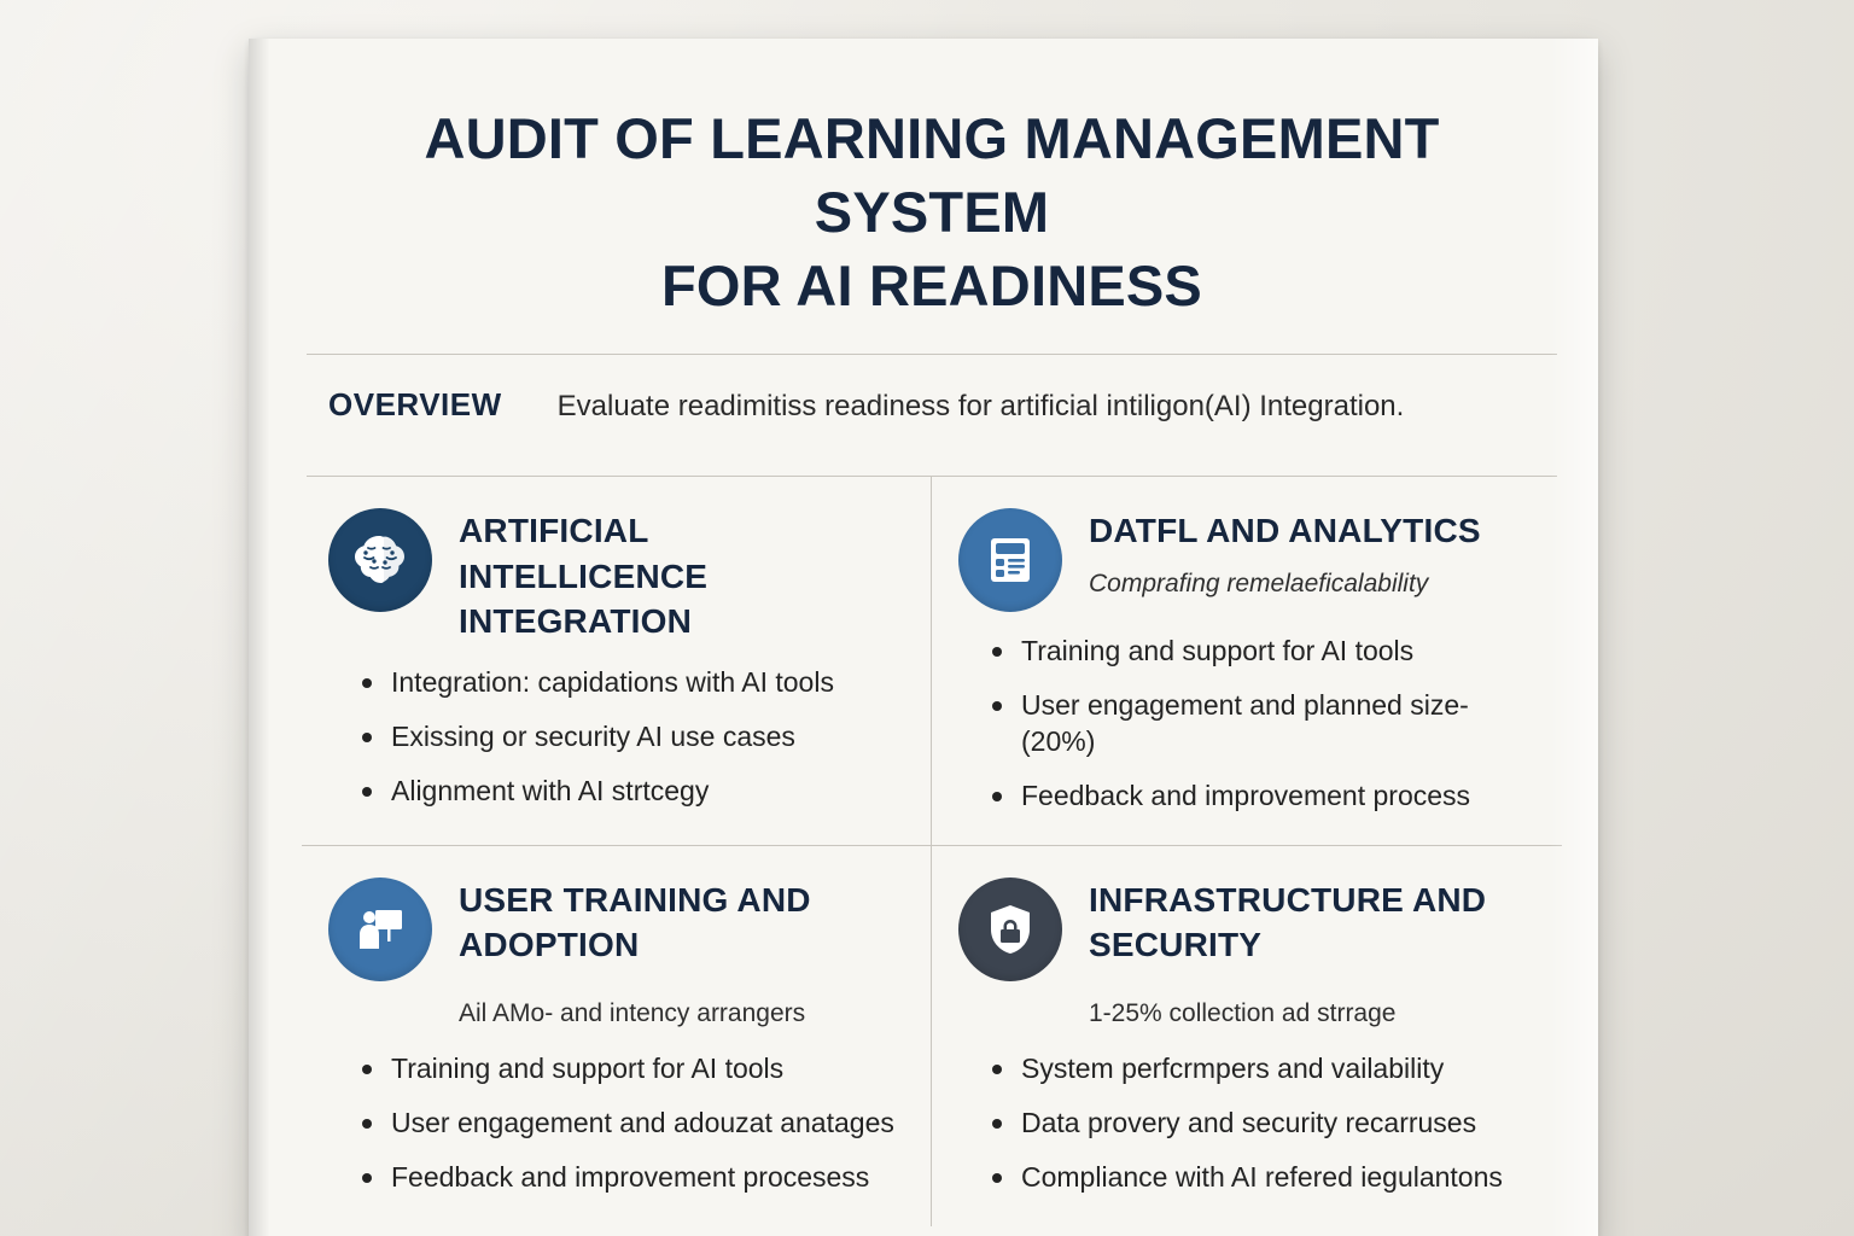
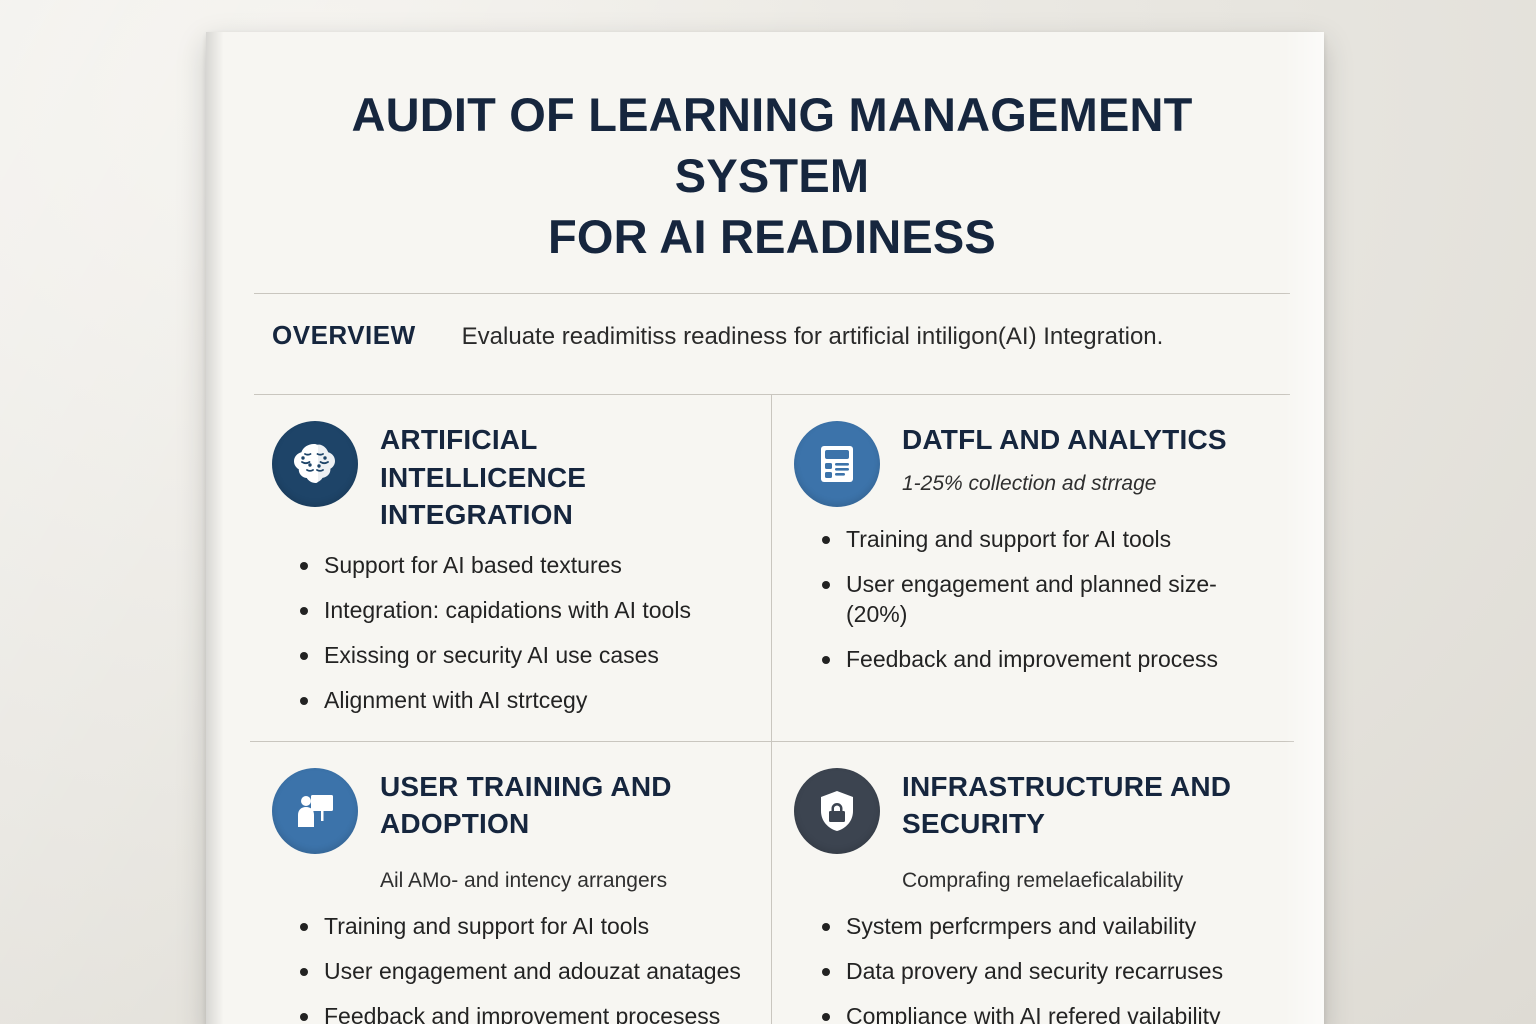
  AUDIT OF LEARNING MANAGEMENT SYSTEM
  FOR AI READINESS
  OVERVIEW
  Evaluate readimitiss readiness for artificial intiligon(AI) Integration.
  ARTIFICIAL INTELLICENCE INTEGRATION
+ Support for AI based textures
  Integration: capidations with AI tools
  Exissing or security AI use cases
  Alignment with AI strtcegy
  DATFL AND ANALYTICS
- Comprafing remelaeficalability
+ 1-25% collection ad strrage
  Training and support for AI tools
  User engagement and planned size- (20%)
  Feedback and improvement process
  USER TRAINING AND ADOPTION
  Ail AMo- and intency arrangers
  Training and support for AI tools
  User engagement and adouzat anatages
  Feedback and improvement procesess
  INFRASTRUCTURE AND SECURITY
- 1-25% collection ad strrage
+ Comprafing remelaeficalability
  System perfcrmpers and vailability
  Data provery and security recarruses
- Compliance with AI refered iegulantons
+ Compliance with AI refered vailability
